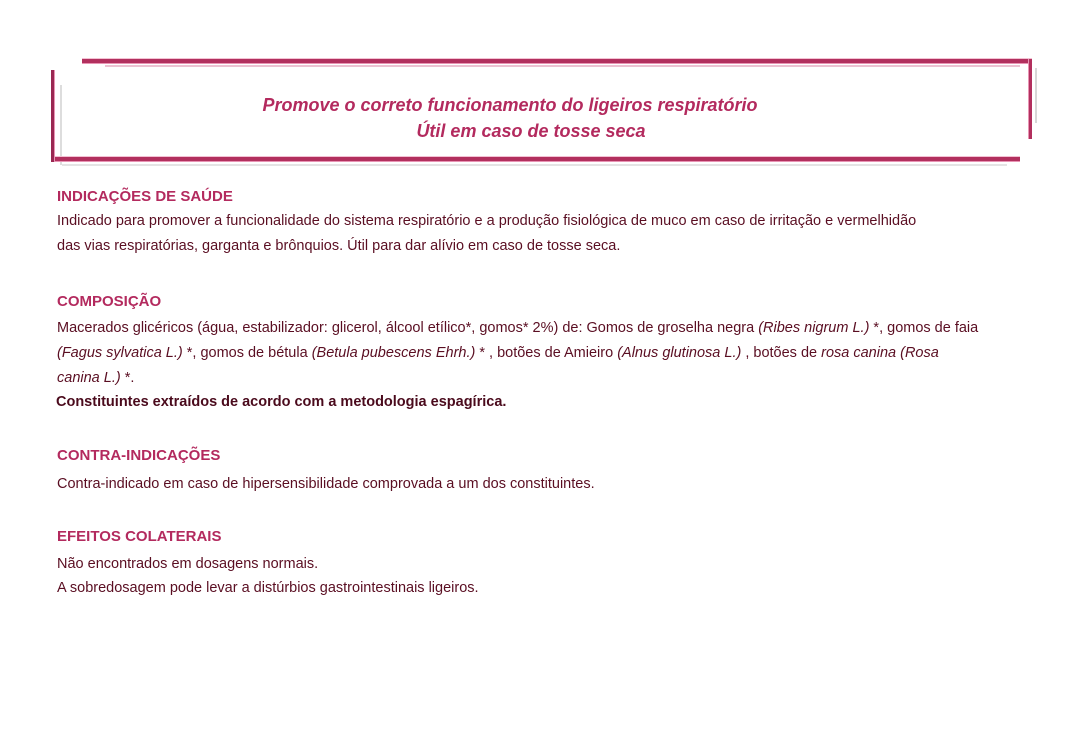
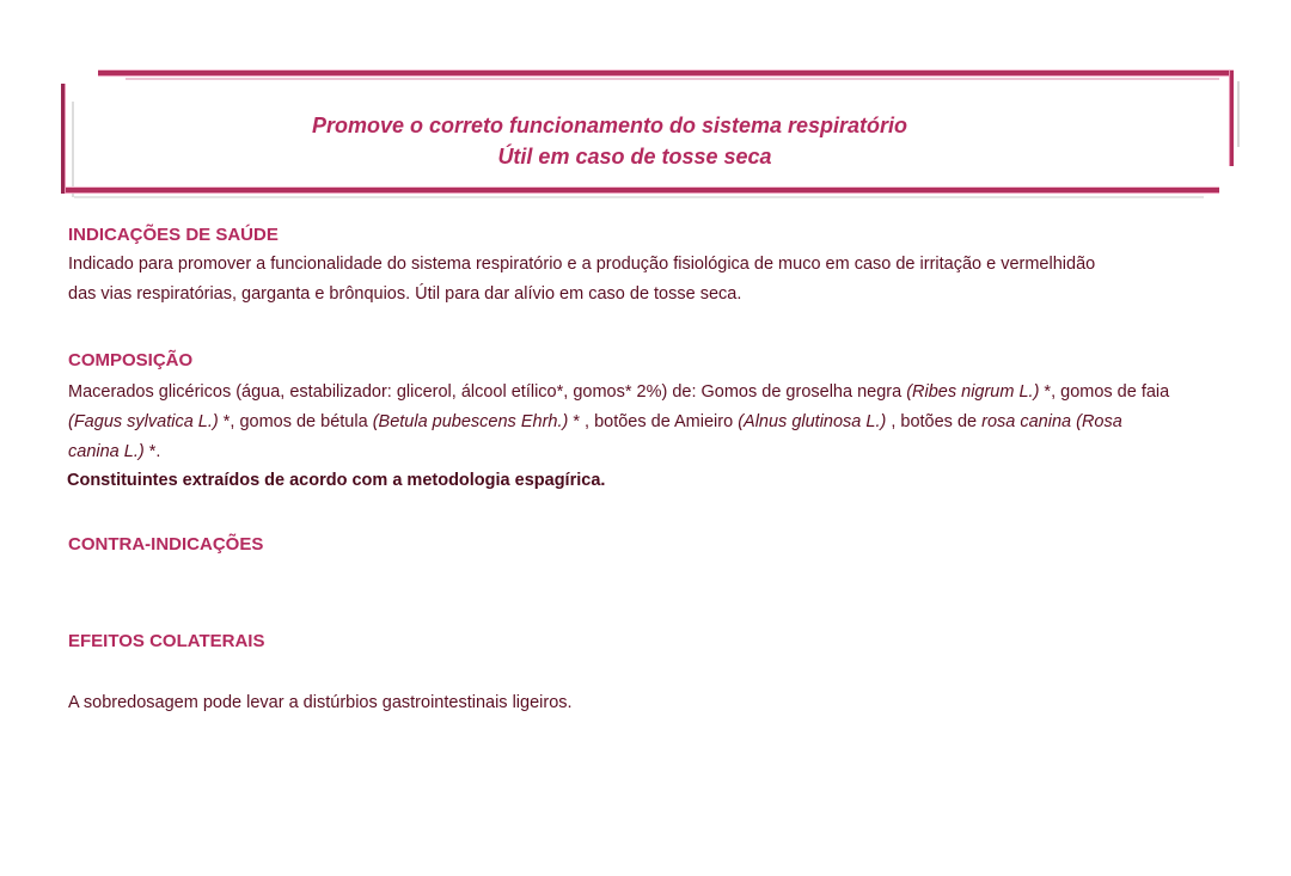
- Promove o correto funcionamento do ligeiros respiratório
+ Promove o correto funcionamento do sistema respiratório
  Útil em caso de tosse seca
  INDICAÇÕES DE SAÚDE
  Indicado para promover a funcionalidade do sistema respiratório e a produção fisiológica de muco em caso de irritação e vermelhidão
  das vias respiratórias, garganta e brônquios. Útil para dar alívio em caso de tosse seca.
  COMPOSIÇÃO
  Macerados glicéricos (água, estabilizador: glicerol, álcool etílico*, gomos* 2%) de: Gomos de groselha negra (Ribes nigrum L.) *, gomos de faia
  (Fagus sylvatica L.) *, gomos de bétula (Betula pubescens Ehrh.) * , botões de Amieiro (Alnus glutinosa L.) , botões de rosa canina (Rosa
  canina L.) *.
  Constituintes extraídos de acordo com a metodologia espagírica.
  CONTRA-INDICAÇÕES
- Contra-indicado em caso de hipersensibilidade comprovada a um dos constituintes.
  EFEITOS COLATERAIS
- Não encontrados em dosagens normais.
  A sobredosagem pode levar a distúrbios gastrointestinais ligeiros.
